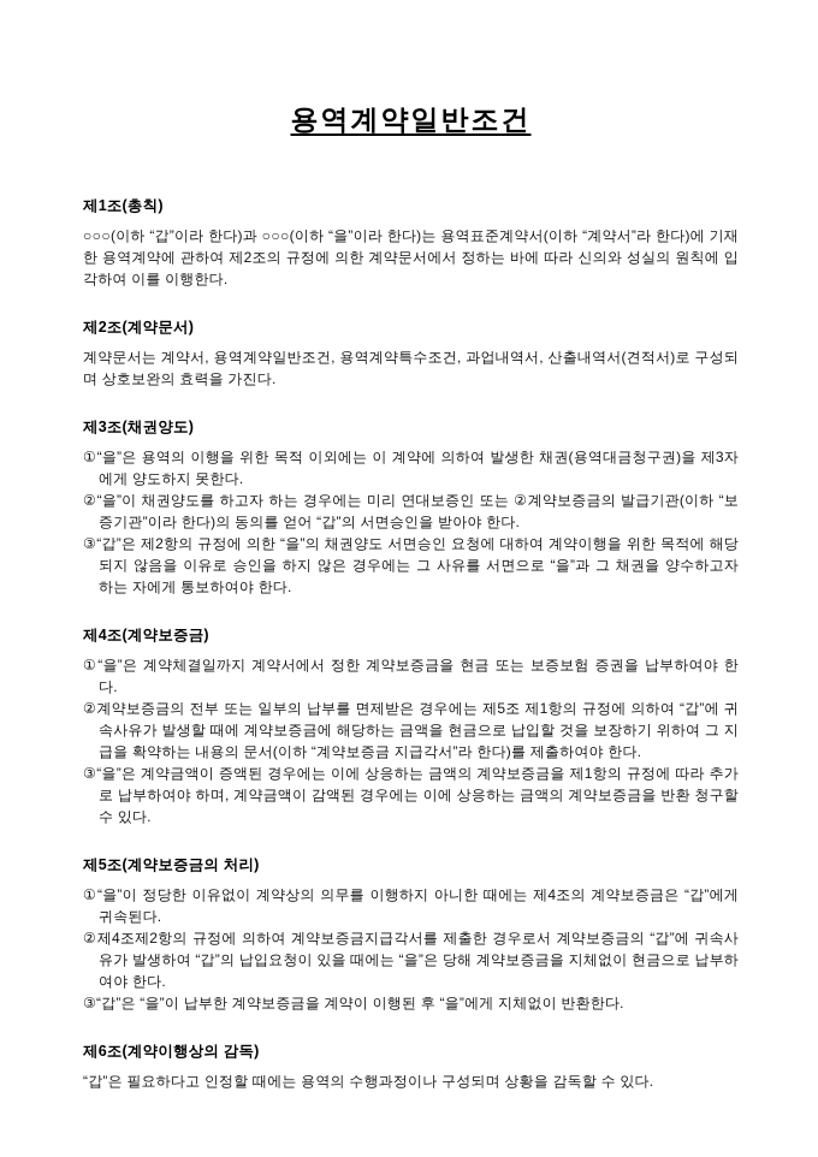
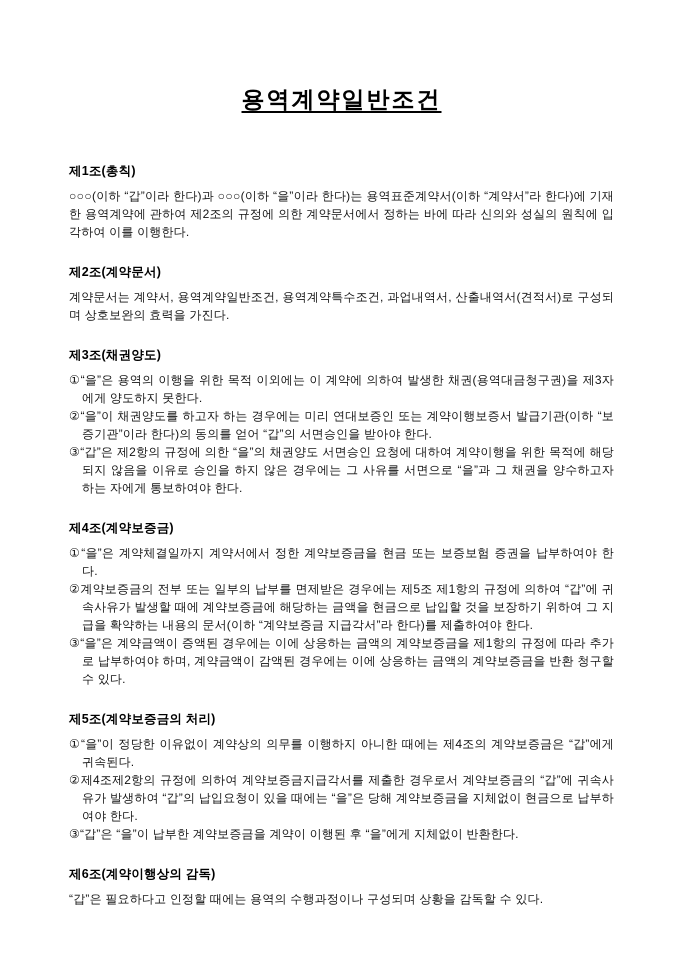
  용역계약일반조건
  제1조(총칙)
  ○○○(이하 “갑”이라 한다)과 ○○○(이하 “을”이라 한다)는 용역표준계약서(이하 “계약서”라 한다)에 기재한 용역계약에 관하여 제2조의 규정에 의한 계약문서에서 정하는 바에 따라 신의와 성실의 원칙에 입각하여 이를 이행한다.
  제2조(계약문서)
  계약문서는 계약서, 용역계약일반조건, 용역계약특수조건, 과업내역서, 산출내역서(견적서)로 구성되며 상호보완의 효력을 가진다.
  제3조(채권양도)
  ①“을”은 용역의 이행을 위한 목적 이외에는 이 계약에 의하여 발생한 채권(용역대금청구권)을 제3자에게 양도하지 못한다.
- ②“을”이 채권양도를 하고자 하는 경우에는 미리 연대보증인 또는 ②계약보증금의 발급기관(이하 “보증기관”이라 한다)의 동의를 얻어 “갑”의 서면승인을 받아야 한다.
+ ②“을”이 채권양도를 하고자 하는 경우에는 미리 연대보증인 또는 계약이행보증서 발급기관(이하 “보증기관”이라 한다)의 동의를 얻어 “갑”의 서면승인을 받아야 한다.
  ③“갑”은 제2항의 규정에 의한 “을”의 채권양도 서면승인 요청에 대하여 계약이행을 위한 목적에 해당되지 않음을 이유로 승인을 하지 않은 경우에는 그 사유를 서면으로 “을”과 그 채권을 양수하고자 하는 자에게 통보하여야 한다.
  제4조(계약보증금)
  ①“을”은 계약체결일까지 계약서에서 정한 계약보증금을 현금 또는 보증보험 증권을 납부하여야 한다.
  ②계약보증금의 전부 또는 일부의 납부를 면제받은 경우에는 제5조 제1항의 규정에 의하여 “갑”에 귀속사유가 발생할 때에 계약보증금에 해당하는 금액을 현금으로 납입할 것을 보장하기 위하여 그 지급을 확약하는 내용의 문서(이하 “계약보증금 지급각서”라 한다)를 제출하여야 한다.
  ③“을”은 계약금액이 증액된 경우에는 이에 상응하는 금액의 계약보증금을 제1항의 규정에 따라 추가로 납부하여야 하며, 계약금액이 감액된 경우에는 이에 상응하는 금액의 계약보증금을 반환 청구할 수 있다.
  제5조(계약보증금의 처리)
  ①“을”이 정당한 이유없이 계약상의 의무를 이행하지 아니한 때에는 제4조의 계약보증금은 “갑”에게 귀속된다.
  ②제4조제2항의 규정에 의하여 계약보증금지급각서를 제출한 경우로서 계약보증금의 “갑”에 귀속사유가 발생하여 “갑”의 납입요청이 있을 때에는 “을”은 당해 계약보증금을 지체없이 현금으로 납부하여야 한다.
  ③“갑”은 “을”이 납부한 계약보증금을 계약이 이행된 후 “을”에게 지체없이 반환한다.
  제6조(계약이행상의 감독)
  “갑”은 필요하다고 인정할 때에는 용역의 수행과정이나 구성되며 상황을 감독할 수 있다.
